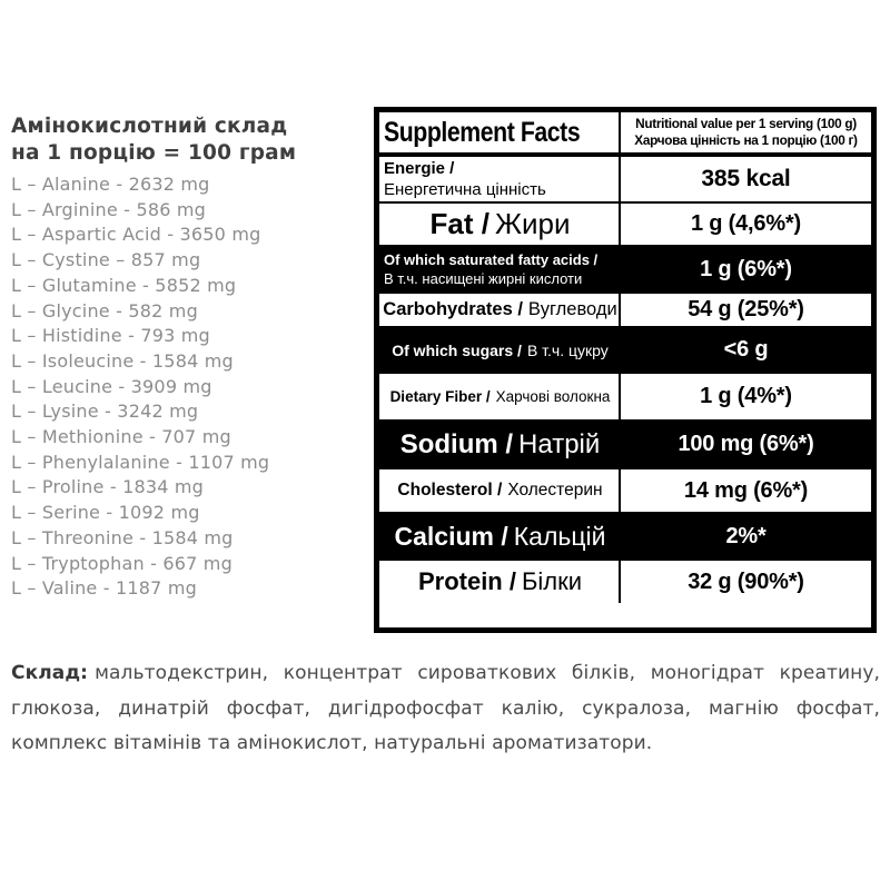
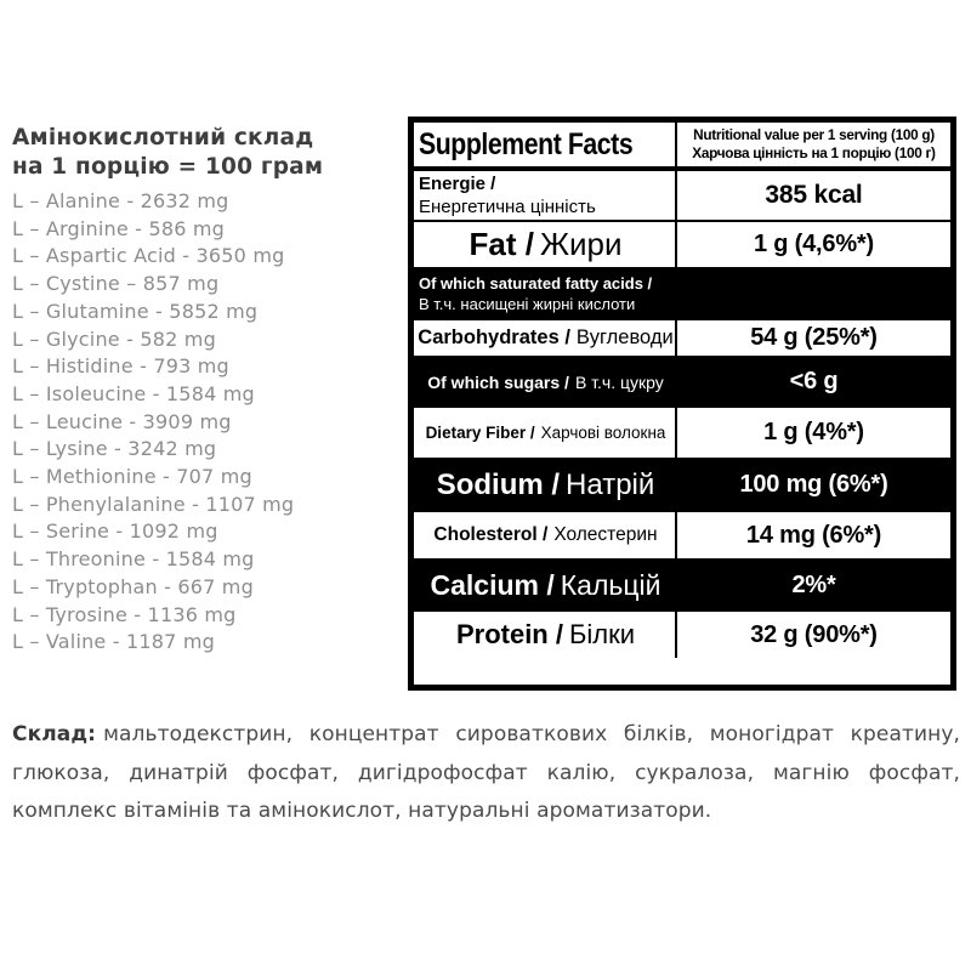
  Амінокислотний склад
  на 1 порцію = 100 грам
  L – Alanine - 2632 mg
  L – Arginine - 586 mg
  L – Aspartic Acid - 3650 mg
  L – Cystine – 857 mg
  L – Glutamine - 5852 mg
  L – Glycine - 582 mg
  L – Histidine - 793 mg
  L – Isoleucine - 1584 mg
  L – Leucine - 3909 mg
  L – Lysine - 3242 mg
  L – Methionine - 707 mg
  L – Phenylalanine - 1107 mg
- L – Proline - 1834 mg
  L – Serine - 1092 mg
  L – Threonine - 1584 mg
  L – Tryptophan - 667 mg
+ L – Tyrosine - 1136 mg
  L – Valine - 1187 mg
  Supplement Facts
  Nutritional value per 1 serving (100 g)
  Харчова цінність на 1 порцію (100 г)
  Energie /
  Енергетична цінність
  385 kcal
  Fat /
  Жири
  1 g (4,6%*)
  Of which saturated fatty acids /
  В т.ч. насищені жирні кислоти
- 1 g (6%*)
  Carbohydrates /
  Вуглеводи
  54 g (25%*)
  Of which sugars /
  В т.ч. цукру
  <6 g
  Dietary Fiber /
  Харчові волокна
  1 g (4%*)
  Sodium /
  Натрій
  100 mg (6%*)
  Cholesterol /
  Холестерин
  14 mg (6%*)
  Calcium /
  Кальцій
  2%*
  Protein /
  Білки
  32 g (90%*)
  Склад: мальтодекстрин, концентрат сироваткових білків, моногідрат креатину, глюкоза, динатрій фосфат, дигідрофосфат калію, сукралоза, магнію фосфат, комплекс вітамінів та амінокислот, натуральні ароматизатори.
